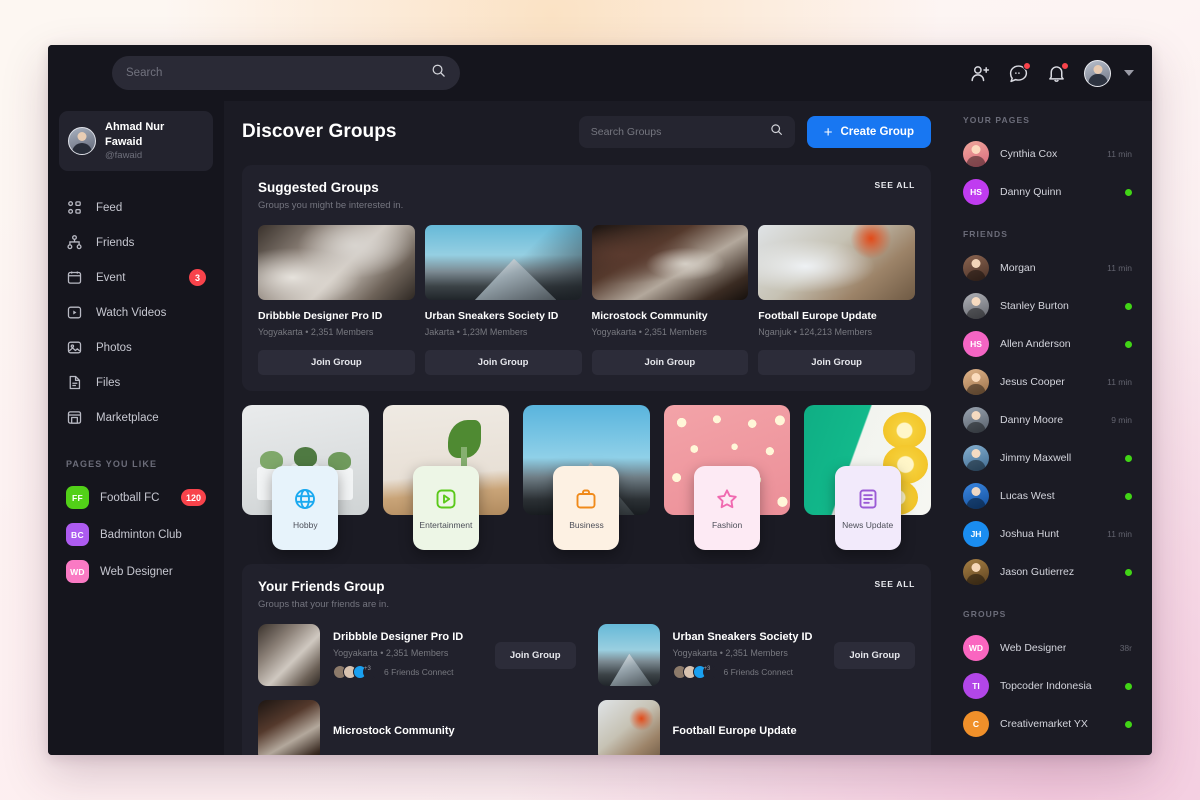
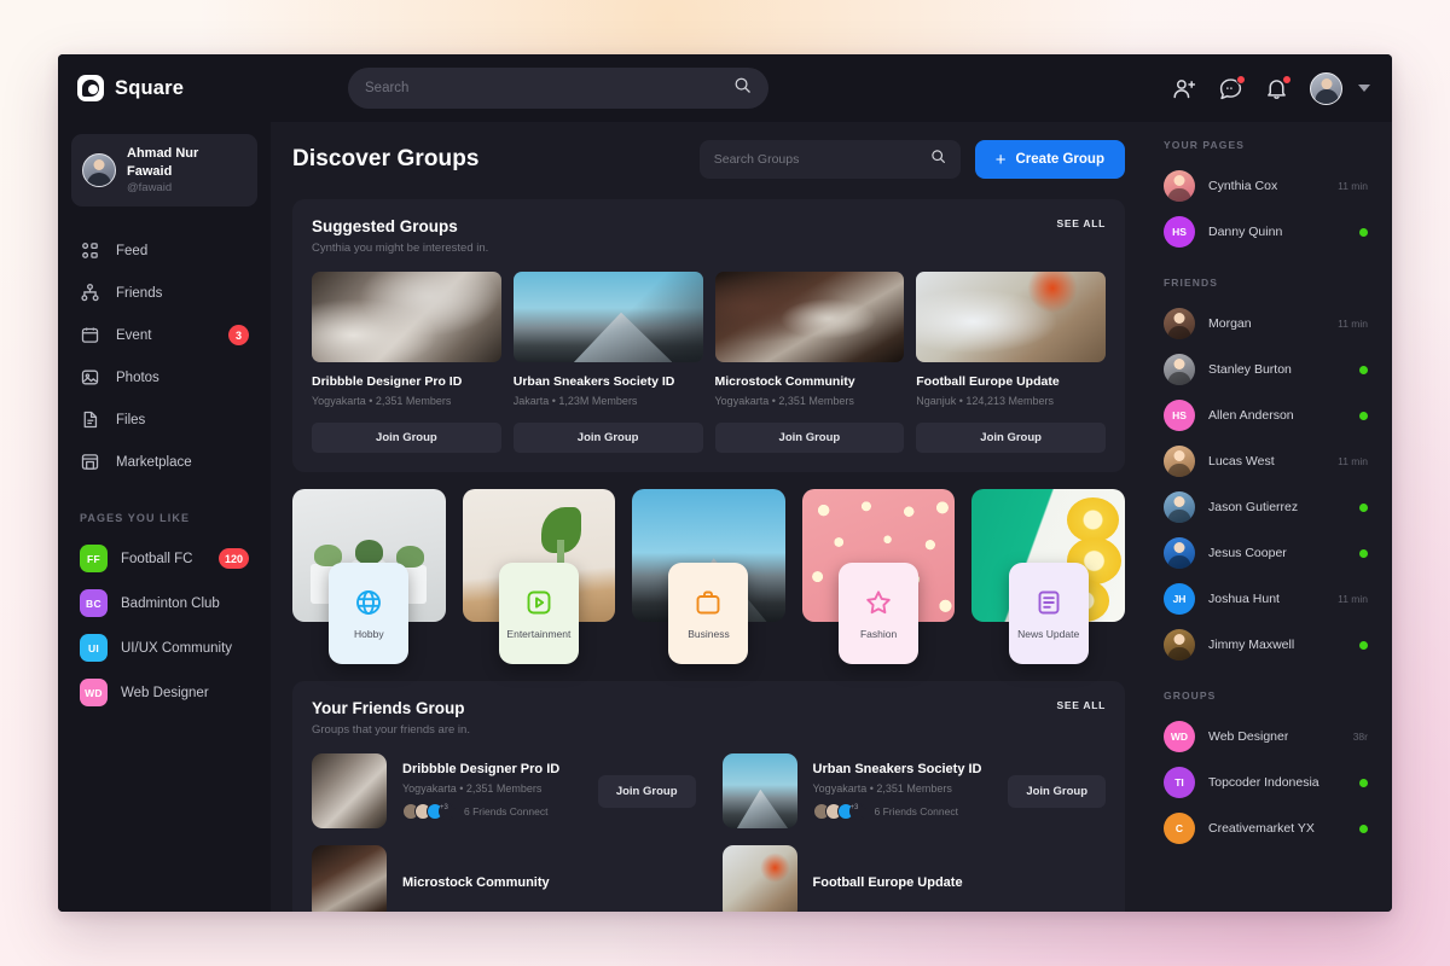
+ Square
  Search
  Ahmad Nur Fawaid
  @fawaid
  Feed
  Friends
  Event
  3
- Watch Videos
  Photos
  Files
  Marketplace
  PAGES YOU LIKE
  FF
  Football FC
  120
  BC
  Badminton Club
+ UI
+ UI/UX Community
  WD
  Web Designer
  Discover Groups
  Search Groups
  +
  Create Group
  Suggested Groups
- Groups you might be interested in.
+ Cynthia you might be interested in.
  SEE ALL
  Dribbble Designer Pro ID
  Yogyakarta • 2,351 Members
  Join Group
  Urban Sneakers Society ID
  Jakarta • 1,23M Members
  Join Group
  Microstock Community
  Yogyakarta • 2,351 Members
  Join Group
  Football Europe Update
  Nganjuk • 124,213 Members
  Join Group
  Hobby
  Entertainment
  Business
  Fashion
  News Update
  Your Friends Group
  Groups that your friends are in.
  SEE ALL
  Dribbble Designer Pro ID
  Yogyakarta • 2,351 Members
  6 Friends Connect
  Join Group
  Urban Sneakers Society ID
  Yogyakarta • 2,351 Members
  6 Friends Connect
  Join Group
  Microstock Community
  Football Europe Update
  YOUR PAGES
  Cynthia Cox
  11 min
  HS
  Danny Quinn
  FRIENDS
  Morgan
  11 min
  Stanley Burton
  HS
  Allen Anderson
- Jesus Cooper
+ Lucas West
  11 min
- Danny Moore
- 9 min
- Jimmy Maxwell
+ Jason Gutierrez
- Lucas West
+ Jesus Cooper
  JH
  Joshua Hunt
  11 min
- Jason Gutierrez
+ Jimmy Maxwell
  GROUPS
  WD
  Web Designer
  38r
  TI
  Topcoder Indonesia
  C
  Creativemarket YX
